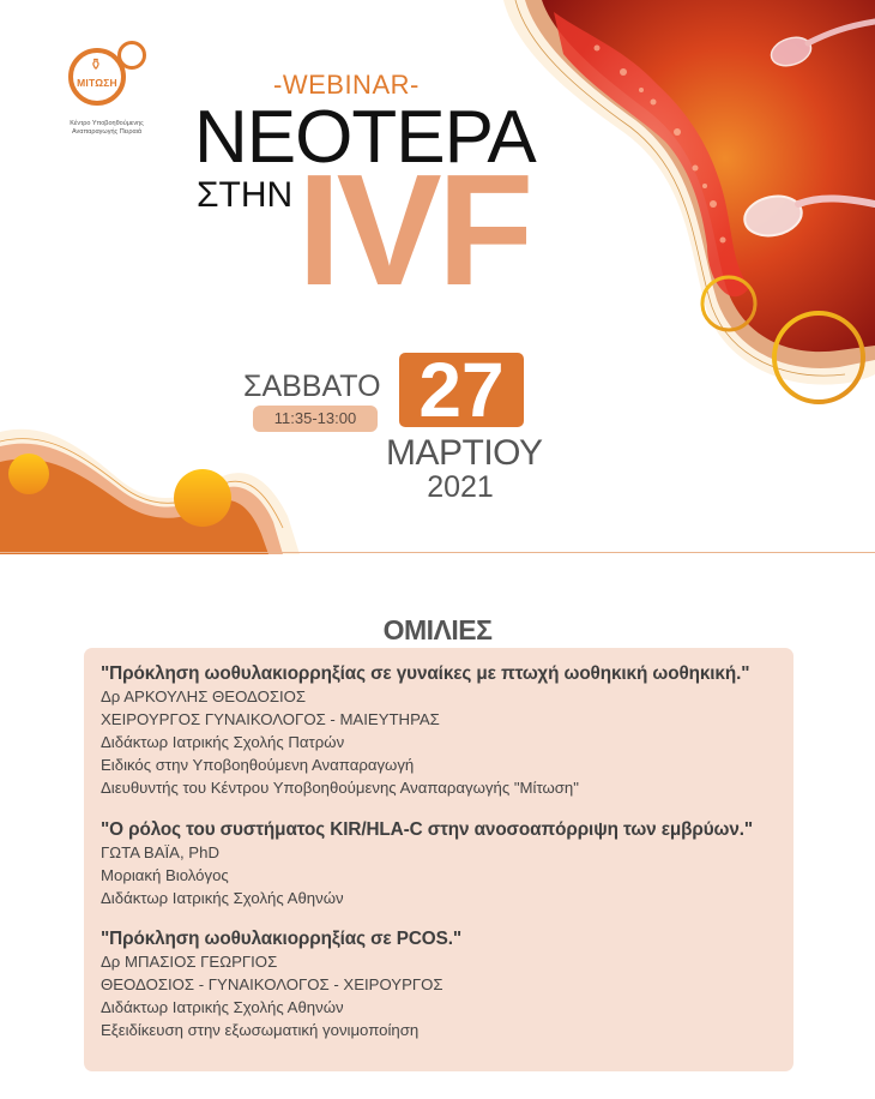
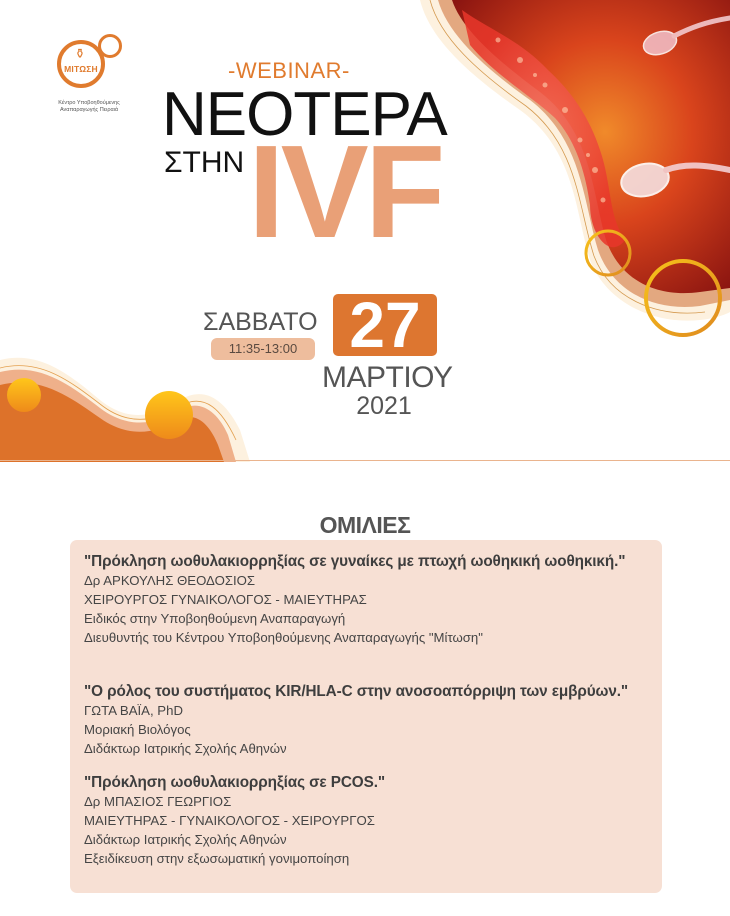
  ⚱
  ΜΙΤΩΣΗ
  -WEBINAR-
  ΝΕΟΤΕΡΑ
  ΣΤΗΝ
  IVF
  ΣΑΒΒΑΤΟ
  11:35-13:00
  27
  ΜΑΡΤΙΟΥ
  2021
  ΟΜΙΛΙΕΣ
  "Πρόκληση ωοθυλακιορρηξίας σε γυναίκες με πτωχή ωοθηκική ωοθηκική."
  Δρ ΑΡΚΟΥΛΗΣ ΘΕΟΔΟΣΙΟΣ
  ΧΕΙΡΟΥΡΓΟΣ ΓΥΝΑΙΚΟΛΟΓΟΣ - ΜΑΙΕΥΤΗΡΑΣ
- Διδάκτωρ Ιατρικής Σχολής Πατρών
  Ειδικός στην Υποβοηθούμενη Αναπαραγωγή
  Διευθυντής του Κέντρου Υποβοηθούμενης Αναπαραγωγής "Μίτωση"
  "Ο ρόλος του συστήματος KIR/HLA-C στην ανοσοαπόρριψη των εμβρύων."
  ΓΩΤΑ ΒΑΪΑ, PhD
  Μοριακή Βιολόγος
  Διδάκτωρ Ιατρικής Σχολής Αθηνών
  "Πρόκληση ωοθυλακιορρηξίας σε PCOS."
  Δρ ΜΠΑΣΙΟΣ ΓΕΩΡΓΙΟΣ
- ΘΕΟΔΟΣΙΟΣ - ΓΥΝΑΙΚΟΛΟΓΟΣ - ΧΕΙΡΟΥΡΓΟΣ
+ ΜΑΙΕΥΤΗΡΑΣ - ΓΥΝΑΙΚΟΛΟΓΟΣ - ΧΕΙΡΟΥΡΓΟΣ
  Διδάκτωρ Ιατρικής Σχολής Αθηνών
  Εξειδίκευση στην εξωσωματική γονιμοποίηση
